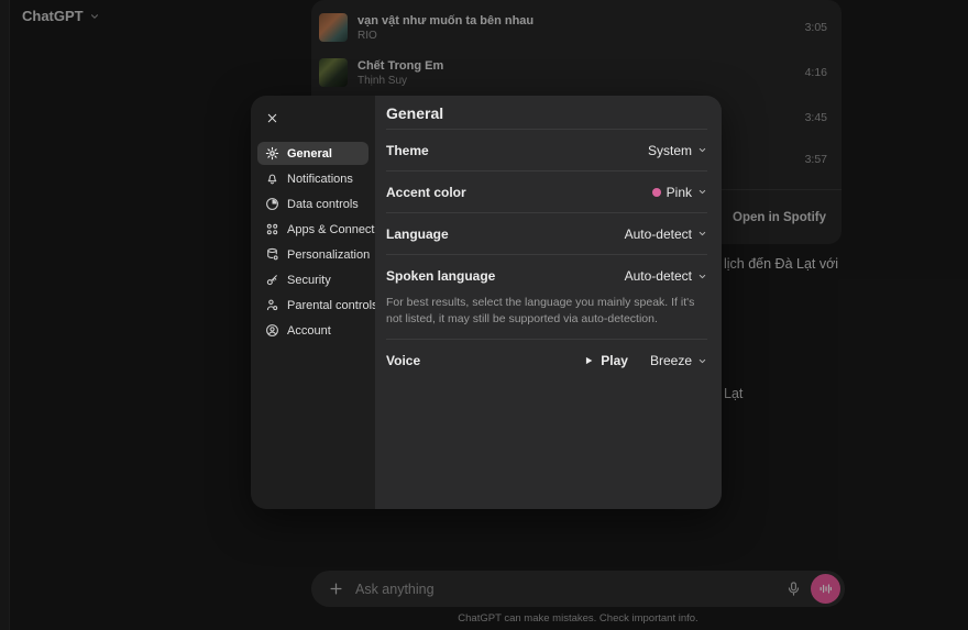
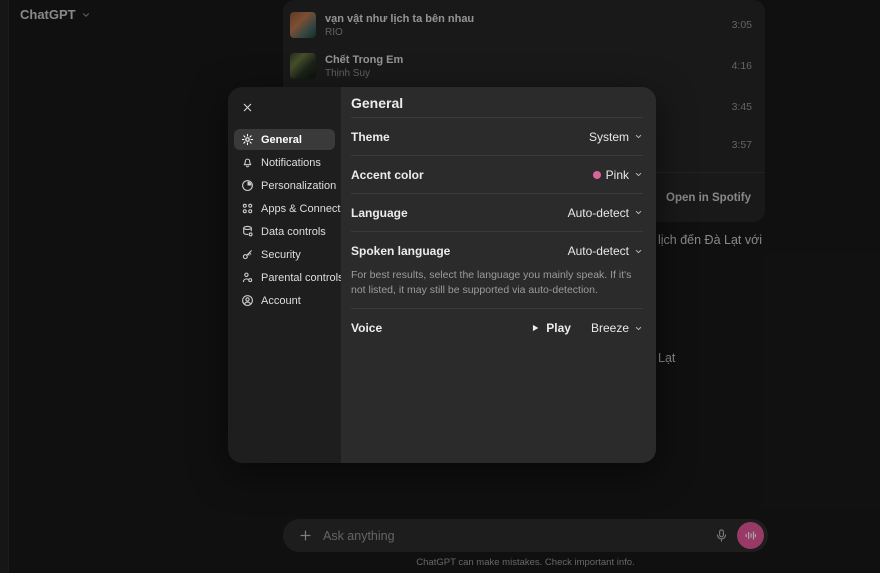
  ChatGPT
- vạn vật như muốn ta bên nhau
+ vạn vật như lịch ta bên nhau
  RIO
  3:05
  Chết Trong Em
  Thịnh Suy
  4:16
  3:45
  3:57
  Open in Spotify
  lịch đến Đà Lạt với
  Lạt
  Ask anything
  ChatGPT can make mistakes. Check important info.
  General
  Notifications
- Data controls
+ Personalization
  Apps & Connect
- Personalization
+ Data controls
  Security
  Parental control
  Account
  General
  Theme
  System
  Accent color
  Pink
  Language
  Auto-detect
  Spoken language
  Auto-detect
  For best results, select the language you mainly speak. If it's not listed, it may still be supported via auto-detection.
  Voice
  Play
  Breeze
